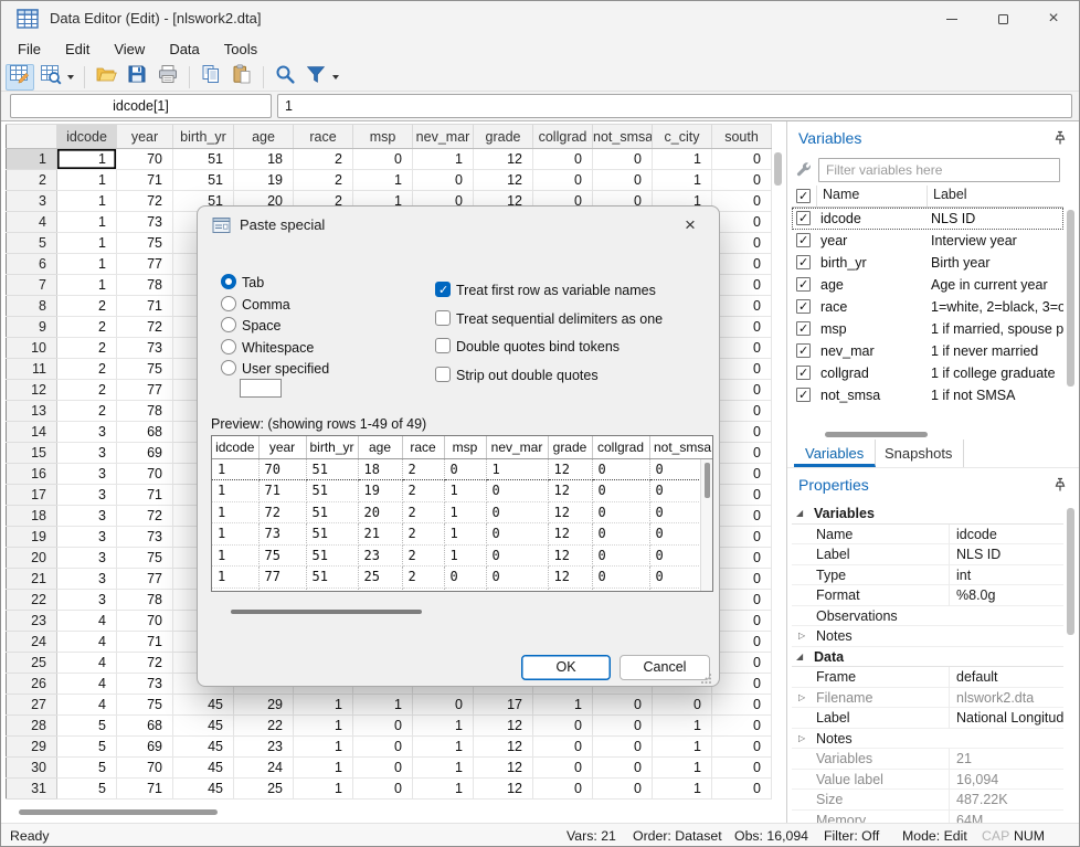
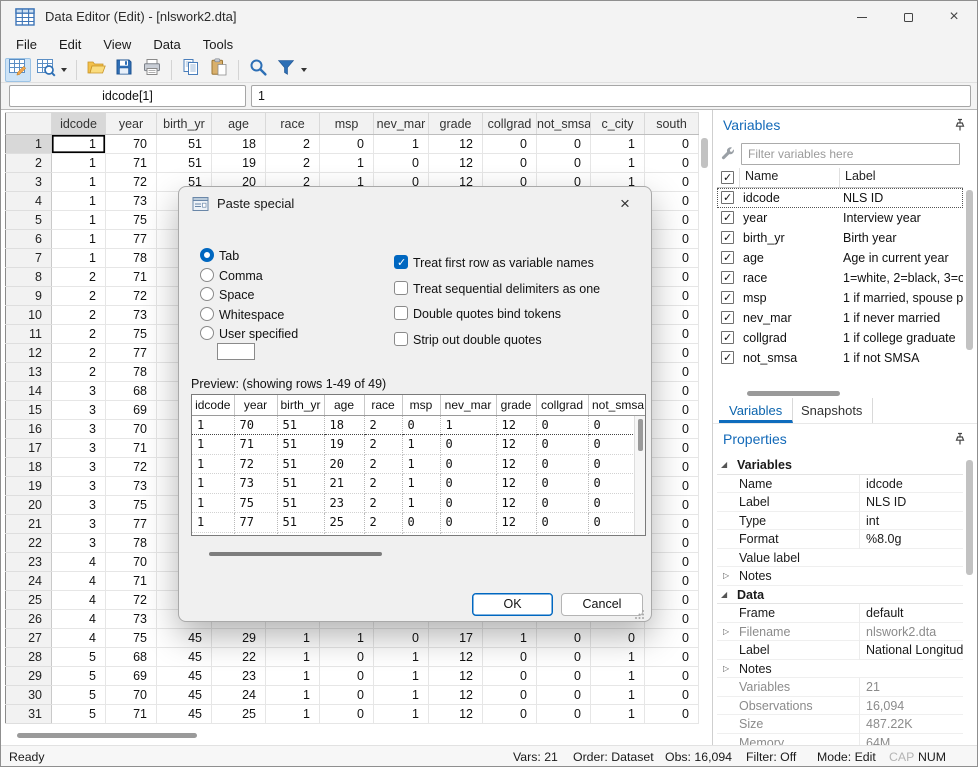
  Data Editor (Edit) - [nlswork2.dta]
  ×
  File
  Edit
  View
  Data
  Tools
  idcode[1]
  1
  	idcode	year	birth_yr	age	race	msp	nev_mar	grade	collgrad	not_smsa	c_city	south
  1	1	70	51	18	2	0	1	12	0	0	1	0
  2	1	71	51	19	2	1	0	12	0	0	1	0
  3	1	72	51	20	2	1	0	12	0	0	1	0
  4	1	73										0
  5	1	75										0
  6	1	77										0
  7	1	78										0
  8	2	71										0
  9	2	72										0
  10	2	73										0
  11	2	75										0
  12	2	77										0
  13	2	78										0
  14	3	68										0
  15	3	69										0
  16	3	70										0
  17	3	71										0
  18	3	72										0
  19	3	73										0
  20	3	75										0
  21	3	77										0
  22	3	78										0
  23	4	70										0
  24	4	71										0
  25	4	72										0
  26	4	73										0
  27	4	75	45	29	1	1	0	17	1	0	0	0
  28	5	68	45	22	1	0	1	12	0	0	1	0
  29	5	69	45	23	1	0	1	12	0	0	1	0
  30	5	70	45	24	1	0	1	12	0	0	1	0
  31	5	71	45	25	1	0	1	12	0	0	1	0
  Variables
  Filter variables here
  Name
  Label
  idcode
  NLS ID
  year
  Interview year
  birth_yr
  Birth year
  age
  Age in current year
  race
  1=white, 2=black, 3=o
  msp
  1 if married, spouse p
  nev_mar
  1 if never married
  collgrad
  1 if college graduate
  not_smsa
  1 if not SMSA
  Variables
  Snapshots
  Properties
  ◢
  Variables
  Name
  idcode
  Label
  NLS ID
  Type
  int
  Format
  %8.0g
- Observations
+ Value label
  ▷
  Notes
  ◢
  Data
  Frame
  default
  ▷
  Filename
  nlswork2.dta
  Label
  National Longitud
  ▷
  Notes
  Variables
  21
- Value label
+ Observations
  16,094
  Size
  487.22K
  Memory
  64M
  Paste special
  ×
  Tab
  Comma
  Space
  Whitespace
  User specified
  Treat first row as variable names
  Treat sequential delimiters as one
  Double quotes bind tokens
  Strip out double quotes
  Preview: (showing rows 1-49 of 49)
  idcode	year	birth_yr	age	race	msp	nev_mar	grade	collgrad	not_smsa
  1	70	51	18	2	0	1	12	0	0
  1	71	51	19	2	1	0	12	0	0
  1	72	51	20	2	1	0	12	0	0
  1	73	51	21	2	1	0	12	0	0
  1	75	51	23	2	1	0	12	0	0
  1	77	51	25	2	0	0	12	0	0
  OK
  Cancel
  Ready
  Vars: 21
  Order: Dataset
  Obs: 16,094
  Filter: Off
  Mode: Edit
  CAP
  NUM
